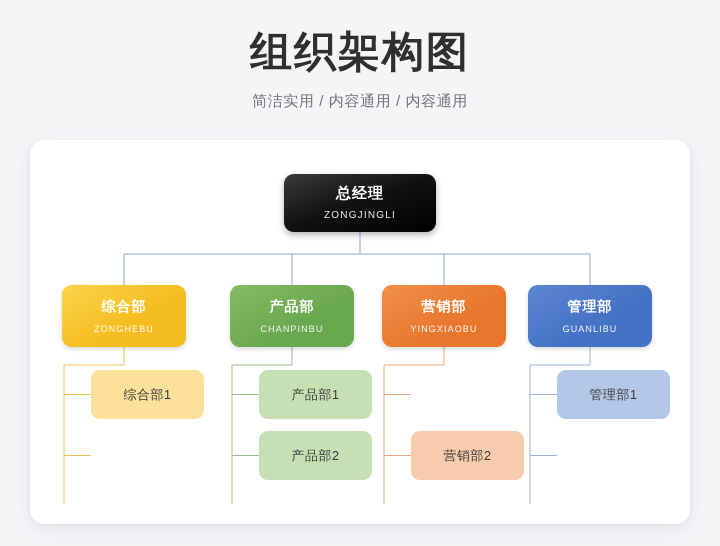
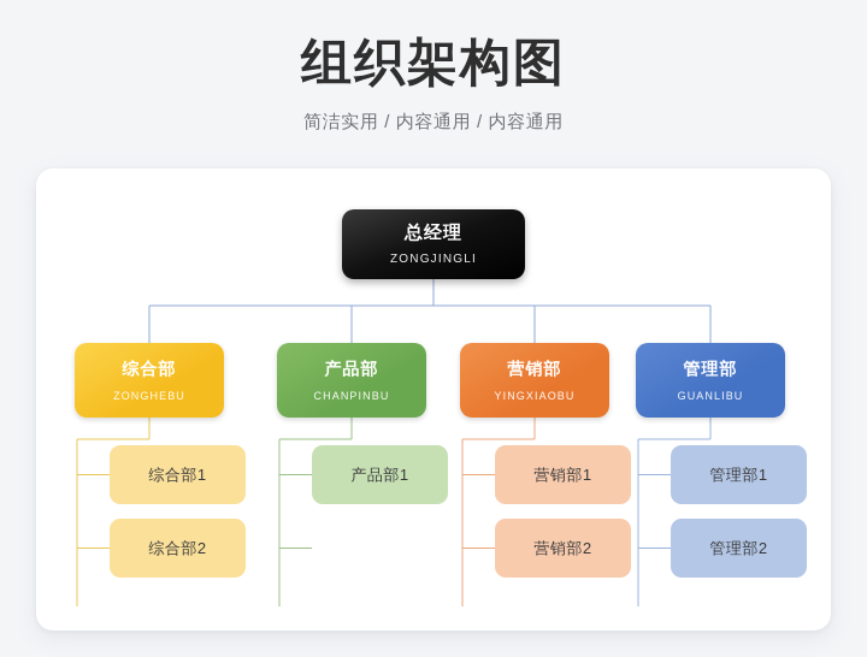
  组织架构图
  简洁实用 / 内容通用 / 内容通用
  总经理
  ZONGJINGLI
  综合部
  ZONGHEBU
  综合部1
+ 综合部2
  产品部
  CHANPINBU
  产品部1
- 产品部2
  营销部
  YINGXIAOBU
+ 营销部1
  营销部2
  管理部
  GUANLIBU
  管理部1
+ 管理部2
